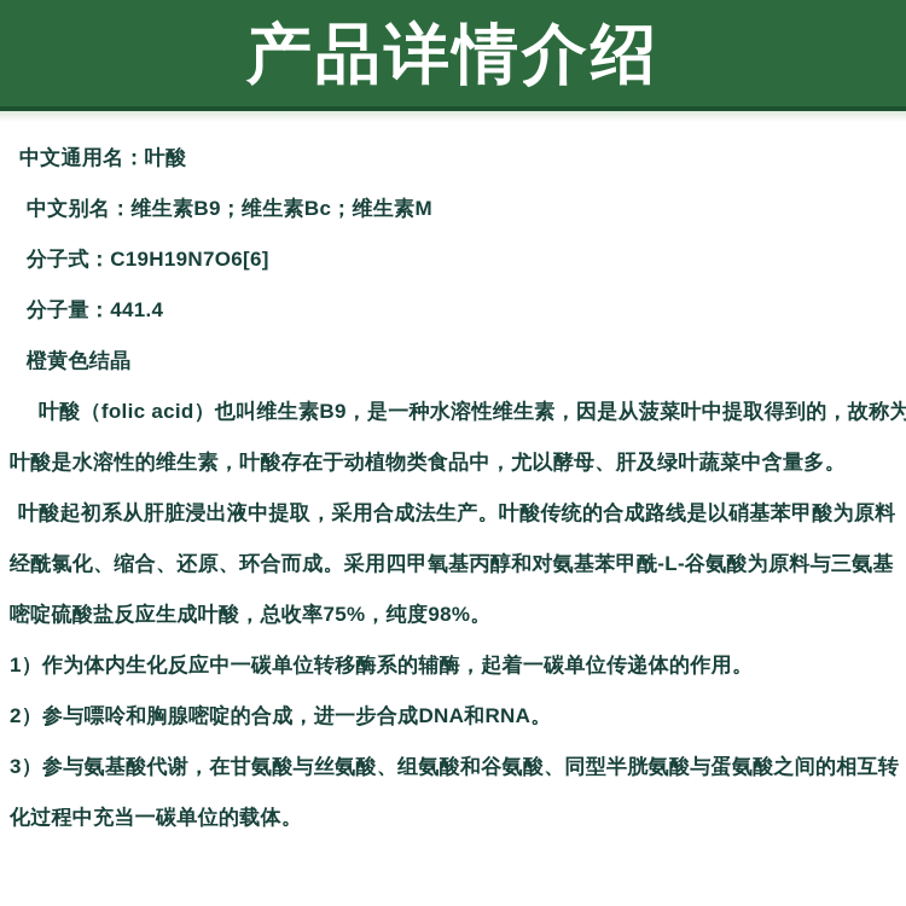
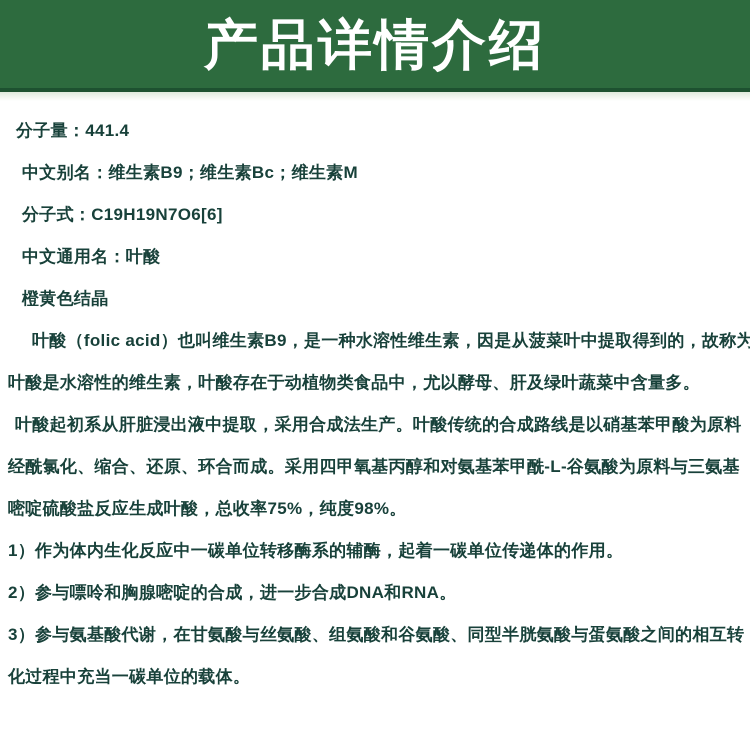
  产品详情介绍
- 中文通用名：叶酸
+ 分子量：441.4
  中文别名：维生素B9；维生素Bc；维生素M
  分子式：C19H19N7O6[6]
- 分子量：441.4
+ 中文通用名：叶酸
  橙黄色结晶
  叶酸（folic acid）也叫维生素B9，是一种水溶性维生素，因是从菠菜叶中提取得到的，故称为
  叶酸是水溶性的维生素，叶酸存在于动植物类食品中，尤以酵母、肝及绿叶蔬菜中含量多。
  叶酸起初系从肝脏浸出液中提取，采用合成法生产。叶酸传统的合成路线是以硝基苯甲酸为原料
  经酰氯化、缩合、还原、环合而成。采用四甲氧基丙醇和对氨基苯甲酰-L-谷氨酸为原料与三氨基
  嘧啶硫酸盐反应生成叶酸，总收率75%，纯度98%。
  1）作为体内生化反应中一碳单位转移酶系的辅酶，起着一碳单位传递体的作用。
  2）参与嘌呤和胸腺嘧啶的合成，进一步合成DNA和RNA。
  3）参与氨基酸代谢，在甘氨酸与丝氨酸、组氨酸和谷氨酸、同型半胱氨酸与蛋氨酸之间的相互转
  化过程中充当一碳单位的载体。
